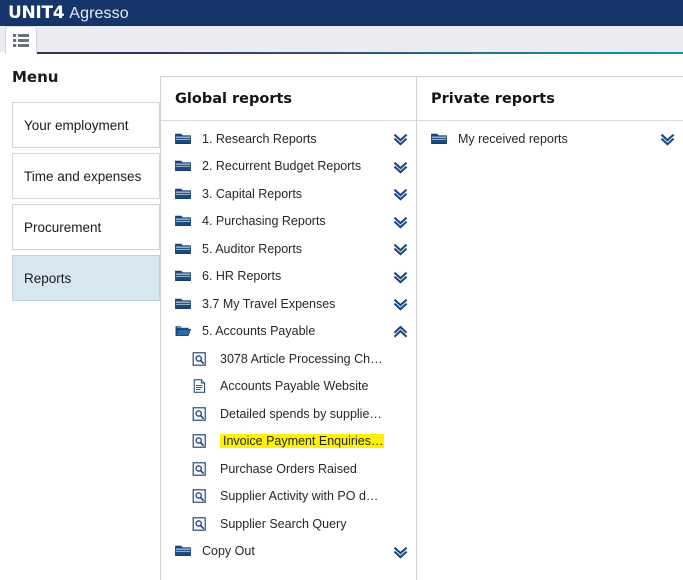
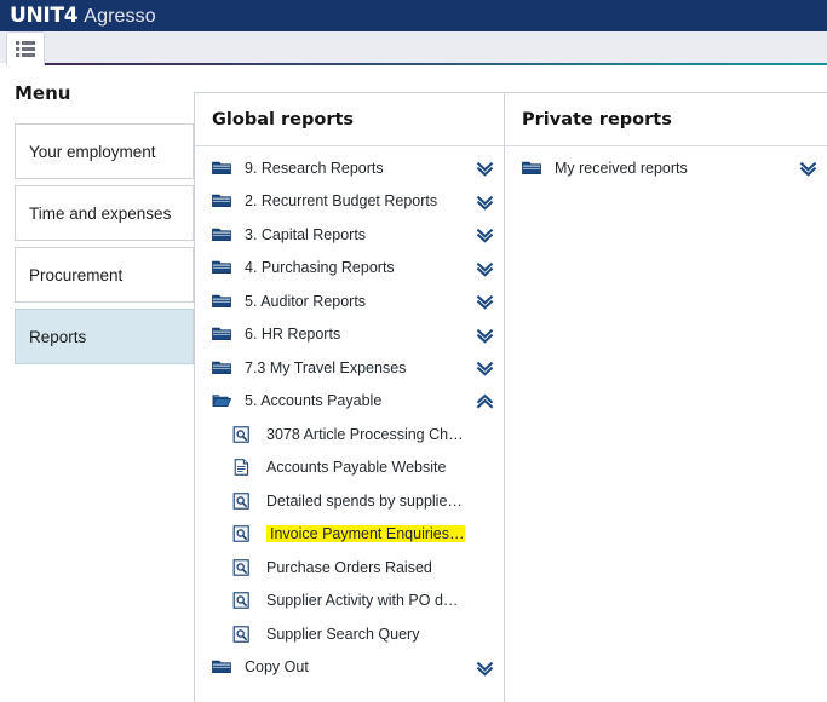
  UNIT4
  Agresso
  Menu
  Your employment
  Time and expenses
  Procurement
  Reports
  Global reports
- 1. Research Reports
+ 9. Research Reports
  2. Recurrent Budget Reports
  3. Capital Reports
  4. Purchasing Reports
  5. Auditor Reports
  6. HR Reports
- 3.7 My Travel Expenses
+ 7.3 My Travel Expenses
  5. Accounts Payable
  3078 Article Processing Char
  Accounts Payable Website
  Detailed spends by supplier, s
  Invoice Payment Enquiries (w
  Purchase Orders Raised
  Supplier Activity with PO deta
  Supplier Search Query
  Copy Out
  Private reports
  My received reports
